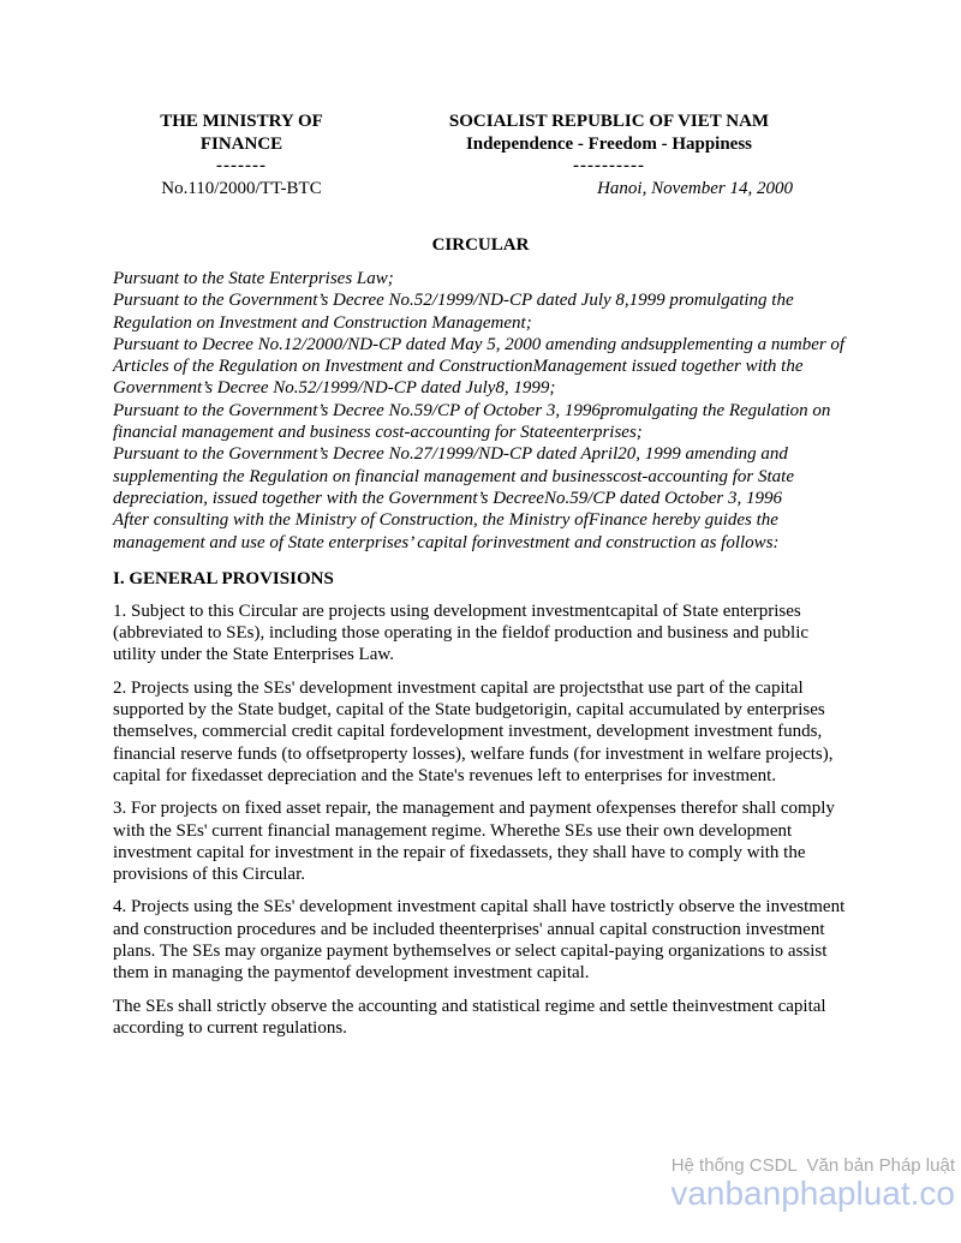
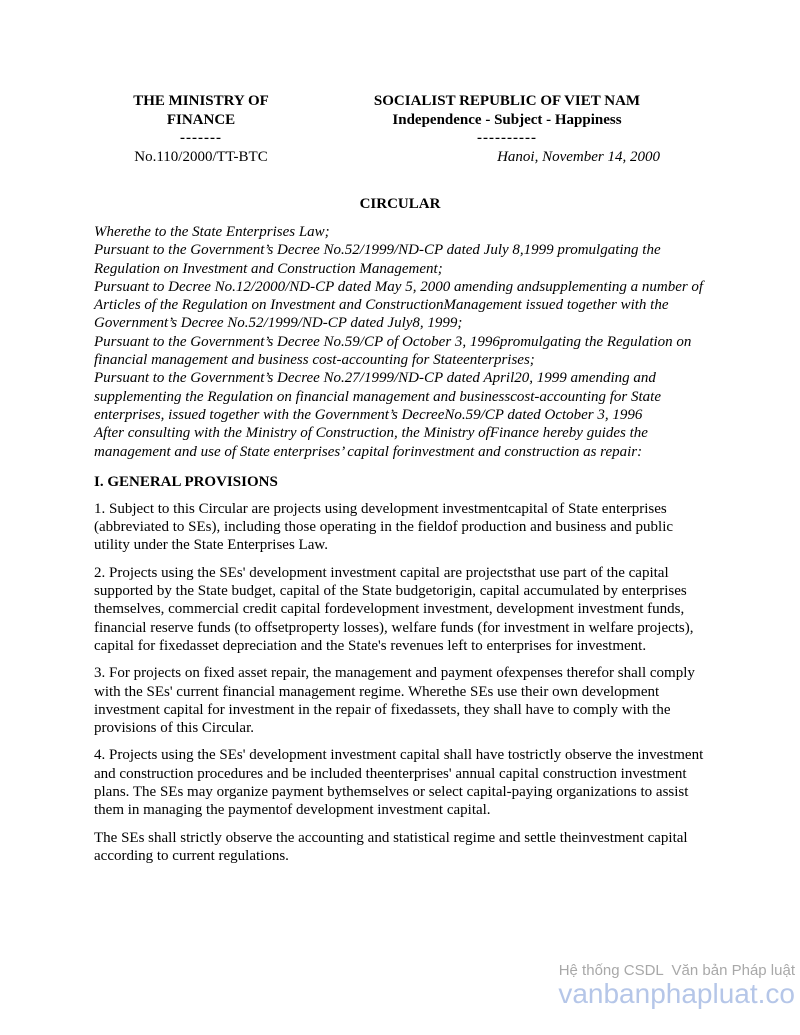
  THE MINISTRY OF
  FINANCE
  -------
  No.110/2000/TT-BTC
  SOCIALIST REPUBLIC OF VIET NAM
- Independence - Freedom - Happiness
+ Independence - Subject - Happiness
  ----------
  Hanoi, November 14, 2000
  CIRCULAR
- Pursuant to the State Enterprises Law;
+ Wherethe to the State Enterprises Law;
  Pursuant to the Government’s Decree No.52/1999/ND-CP dated July 8,1999 promulgating the Regulation on Investment and Construction Management;
  Pursuant to Decree No.12/2000/ND-CP dated May 5, 2000 amending andsupplementing a number of Articles of the Regulation on Investment and ConstructionManagement issued together with the Government’s Decree No.52/1999/ND-CP dated July8, 1999;
  Pursuant to the Government’s Decree No.59/CP of October 3, 1996promulgating the Regulation on financial management and business cost-accounting for Stateenterprises;
- Pursuant to the Government’s Decree No.27/1999/ND-CP dated April20, 1999 amending and supplementing the Regulation on financial management and businesscost-accounting for State depreciation, issued together with the Government’s DecreeNo.59/CP dated October 3, 1996
+ Pursuant to the Government’s Decree No.27/1999/ND-CP dated April20, 1999 amending and supplementing the Regulation on financial management and businesscost-accounting for State enterprises, issued together with the Government’s DecreeNo.59/CP dated October 3, 1996
- After consulting with the Ministry of Construction, the Ministry ofFinance hereby guides the management and use of State enterprises’ capital forinvestment and construction as follows:
+ After consulting with the Ministry of Construction, the Ministry ofFinance hereby guides the management and use of State enterprises’ capital forinvestment and construction as repair:
  I. GENERAL PROVISIONS
  1. Subject to this Circular are projects using development investmentcapital of State enterprises (abbreviated to SEs), including those operating in the fieldof production and business and public utility under the State Enterprises Law.
  2. Projects using the SEs' development investment capital are projectsthat use part of the capital supported by the State budget, capital of the State budgetorigin, capital accumulated by enterprises themselves, commercial credit capital fordevelopment investment, development investment funds, financial reserve funds (to offsetproperty losses), welfare funds (for investment in welfare projects), capital for fixedasset depreciation and the State's revenues left to enterprises for investment.
  3. For projects on fixed asset repair, the management and payment ofexpenses therefor shall comply with the SEs' current financial management regime. Wherethe SEs use their own development investment capital for investment in the repair of fixedassets, they shall have to comply with the provisions of this Circular.
  4. Projects using the SEs' development investment capital shall have tostrictly observe the investment and construction procedures and be included theenterprises' annual capital construction investment plans. The SEs may organize payment bythemselves or select capital-paying organizations to assist them in managing the paymentof development investment capital.
  The SEs shall strictly observe the accounting and statistical regime and settle theinvestment capital according to current regulations.
  Hệ thống CSDL Văn bản Pháp luật
  vanbanphapluat.co
